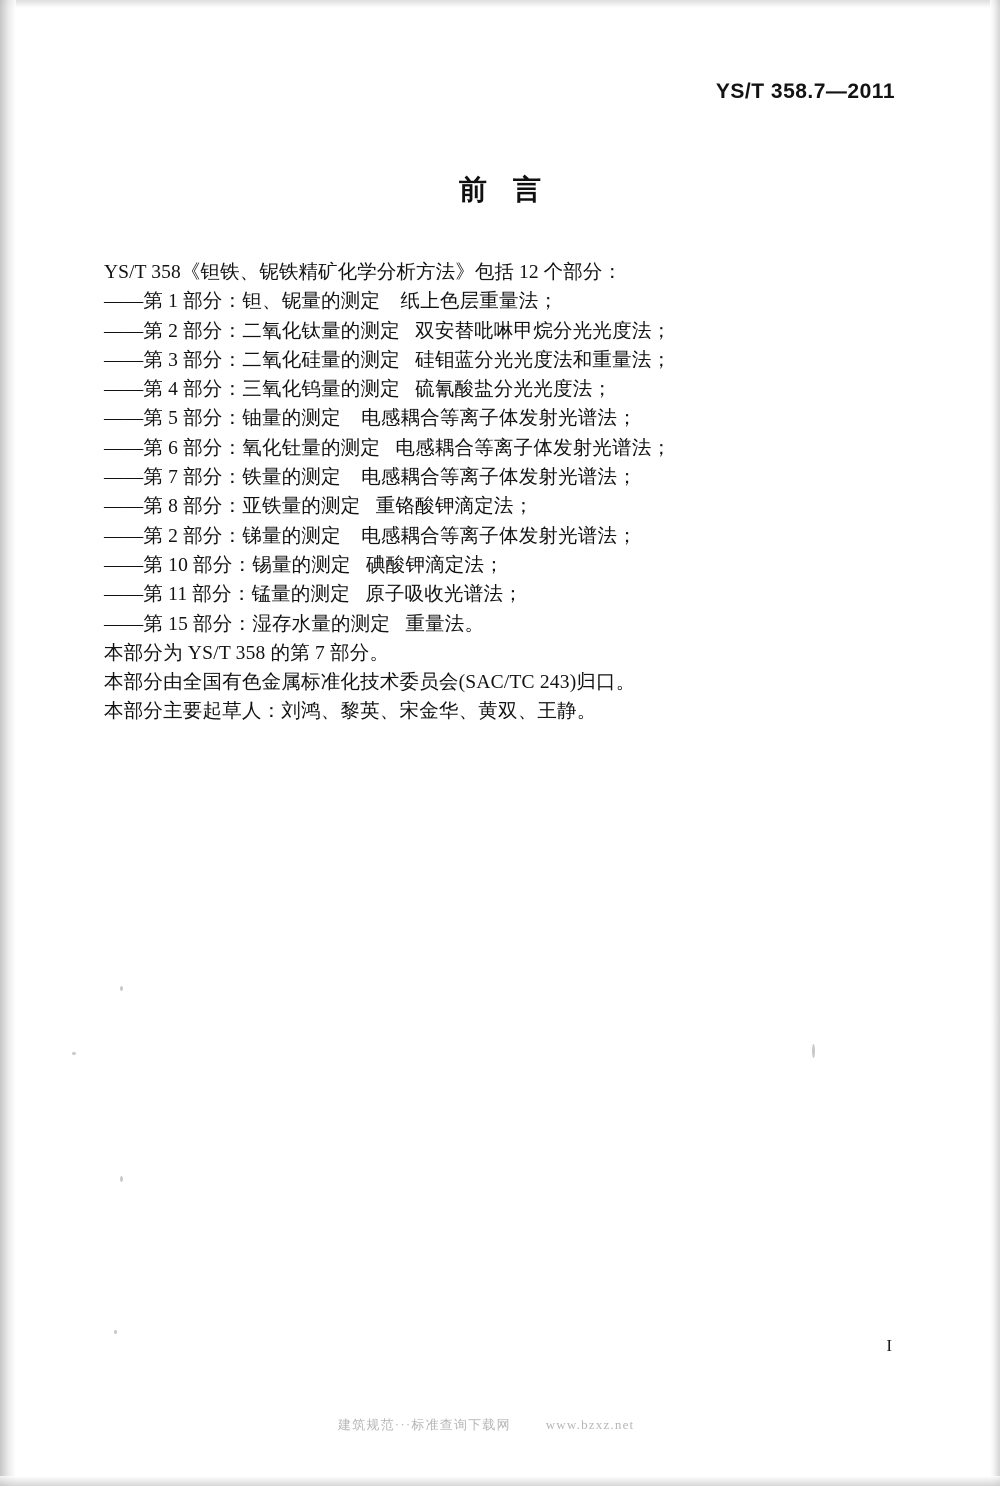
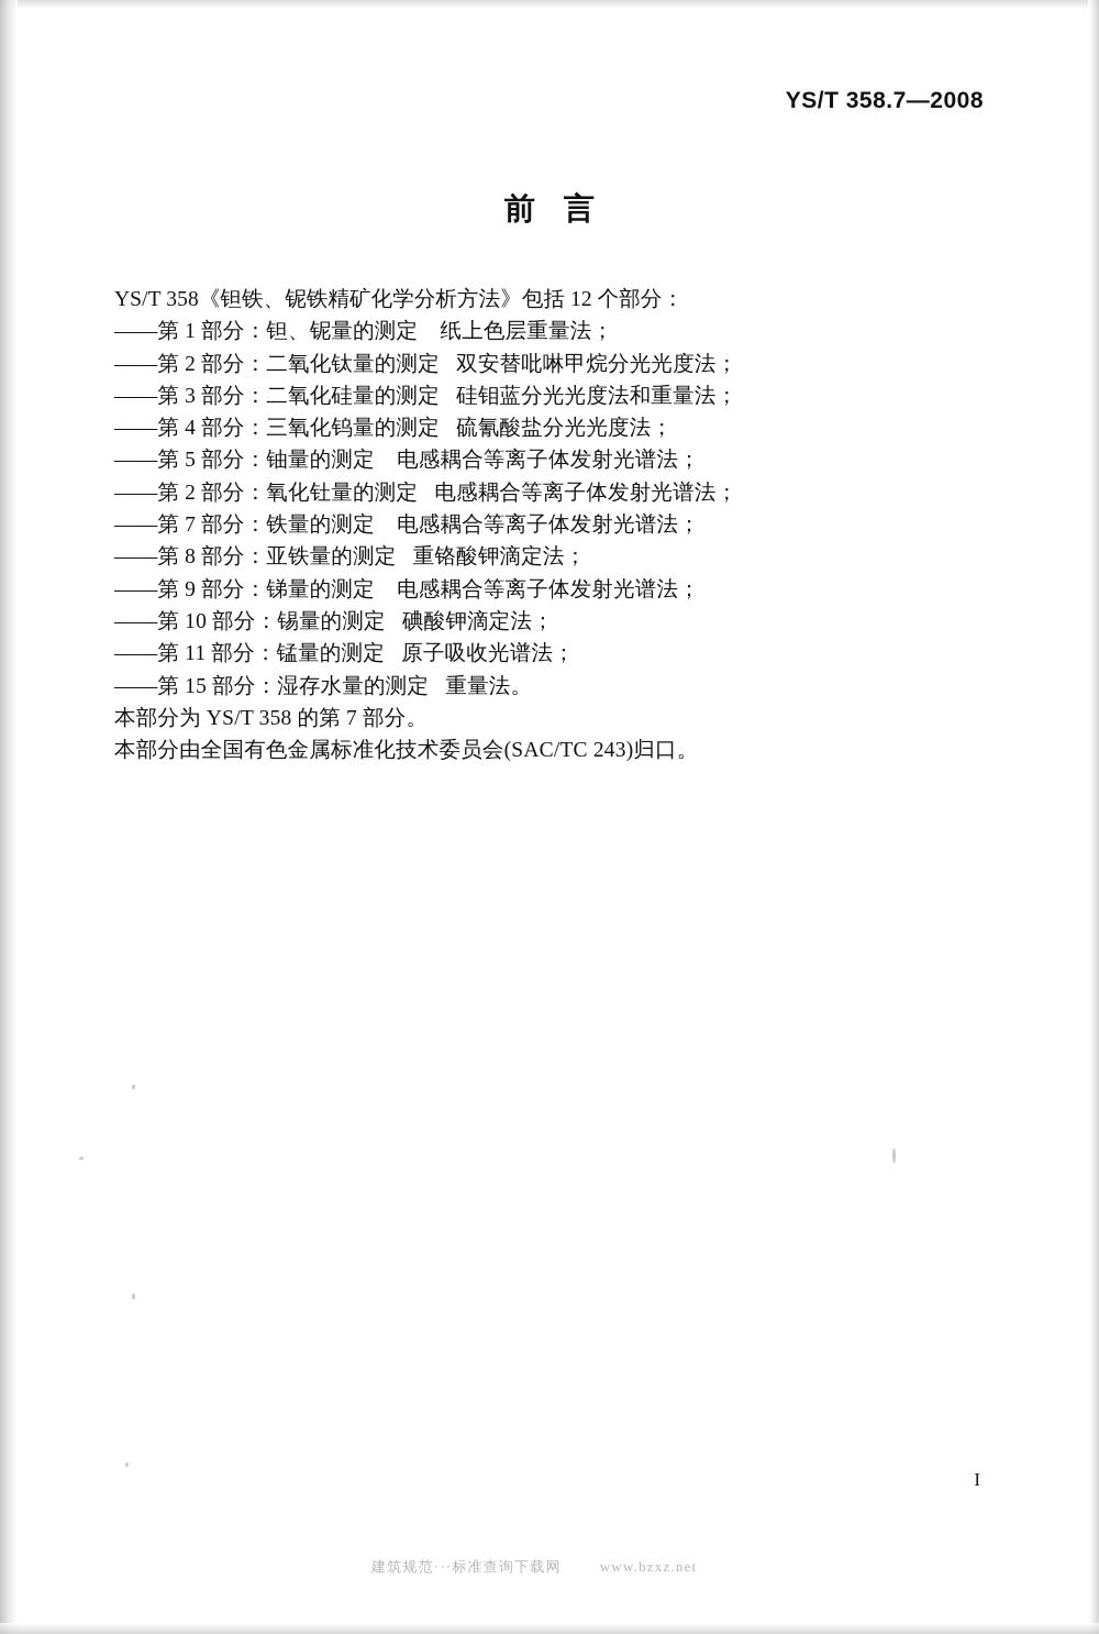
- YS/T 358.7—2011
+ YS/T 358.7—2008
  前言
  YS/T 358《钽铁、铌铁精矿化学分析方法》包括 12 个部分：
  ——第 1 部分：钽、铌量的测定 纸上色层重量法；
  ——第 2 部分：二氧化钛量的测定 双安替吡啉甲烷分光光度法；
  ——第 3 部分：二氧化硅量的测定 硅钼蓝分光光度法和重量法；
  ——第 4 部分：三氧化钨量的测定 硫氰酸盐分光光度法；
  ——第 5 部分：铀量的测定 电感耦合等离子体发射光谱法；
- ——第 6 部分：氧化钍量的测定 电感耦合等离子体发射光谱法；
+ ——第 2 部分：氧化钍量的测定 电感耦合等离子体发射光谱法；
  ——第 7 部分：铁量的测定 电感耦合等离子体发射光谱法；
  ——第 8 部分：亚铁量的测定 重铬酸钾滴定法；
- ——第 2 部分：锑量的测定 电感耦合等离子体发射光谱法；
+ ——第 9 部分：锑量的测定 电感耦合等离子体发射光谱法；
  ——第 10 部分：锡量的测定 碘酸钾滴定法；
  ——第 11 部分：锰量的测定 原子吸收光谱法；
  ——第 15 部分：湿存水量的测定 重量法。
  本部分为 YS/T 358 的第 7 部分。
  本部分由全国有色金属标准化技术委员会(SAC/TC 243)归口。
- 本部分主要起草人：刘鸿、黎英、宋金华、黄双、王静。
  I
  建筑规范···标准查询下载网 www.bzxz.net
